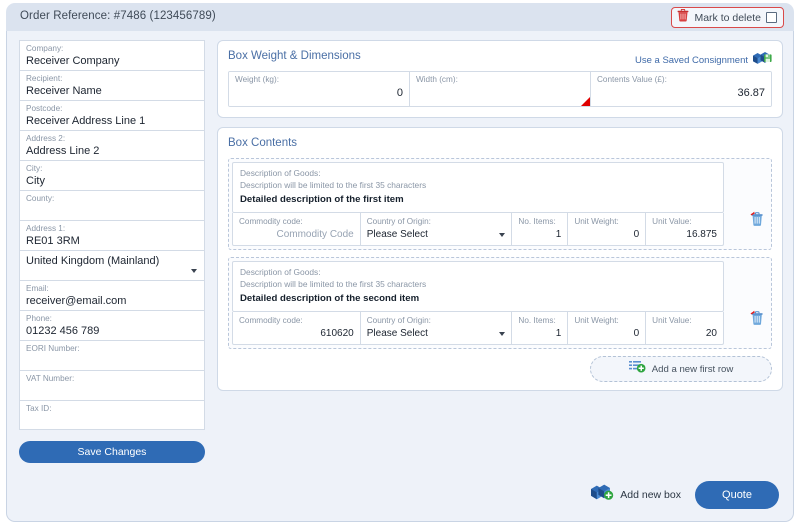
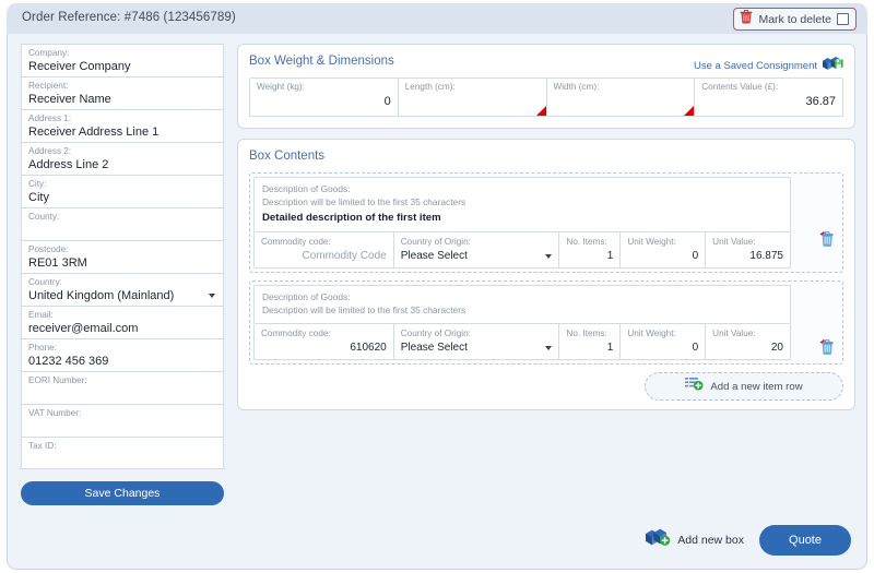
  Order Reference: #7486 (123456789)
  Mark to delete
  Company:
  Receiver Company
  Recipient:
  Receiver Name
- Postcode:
+ Address 1:
  Receiver Address Line 1
  Address 2:
  Address Line 2
  City:
  City
  County:
- Address 1:
+ Postcode:
  RE01 3RM
+ Country:
  United Kingdom (Mainland)
  Email:
  receiver@email.com
  Phone:
- 01232 456 789
+ 01232 456 369
  EORI Number:
  VAT Number:
  Tax ID:
  Save Changes
  Box Weight & Dimensions
  Use a Saved Consignment
  Weight (kg):
  0
+ Length (cm):
  Width (cm):
  Contents Value (£):
  36.87
  Box Contents
  Description of Goods:
  Description will be limited to the first 35 characters
  Detailed description of the first item
  Commodity code:
  Commodity Code
  Country of Origin:
  Please Select
  No. Items:
  1
  Unit Weight:
  0
  Unit Value:
  16.875
  Description of Goods:
  Description will be limited to the first 35 characters
- Detailed description of the second item
  Commodity code:
  610620
  Country of Origin:
  Please Select
  No. Items:
  1
  Unit Weight:
  0
  Unit Value:
  20
- Add a new first row
+ Add a new item row
  Add new box
  Quote
